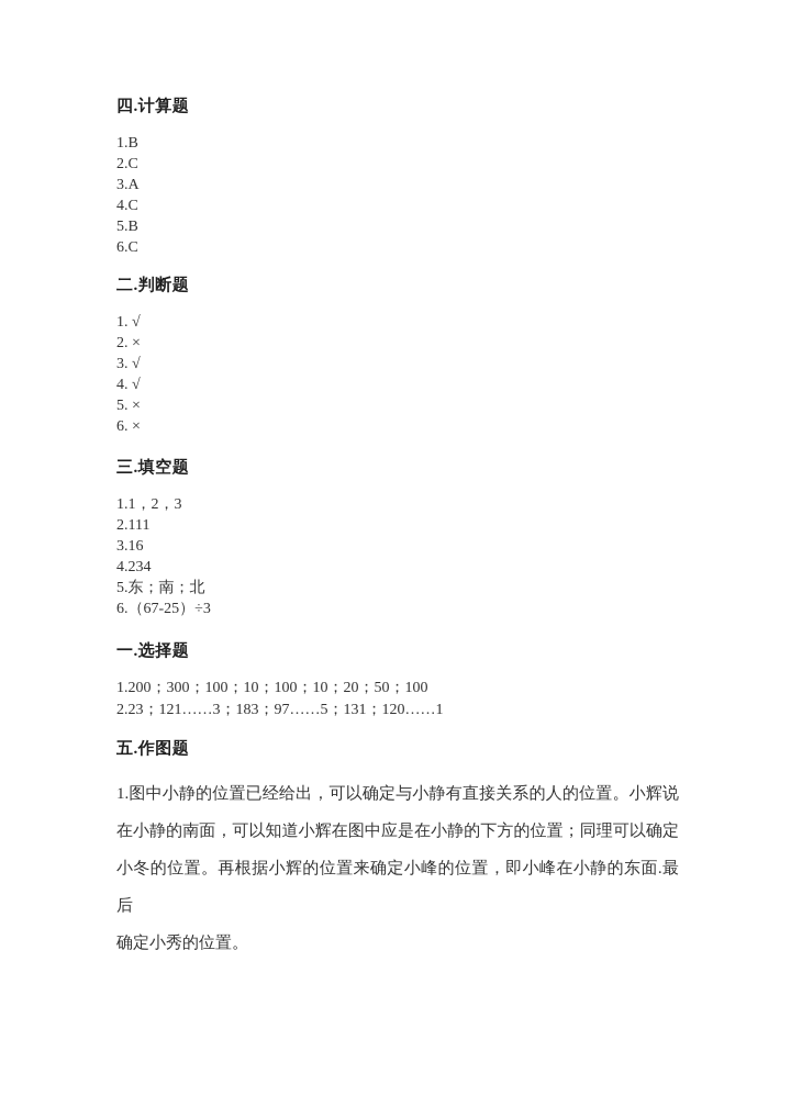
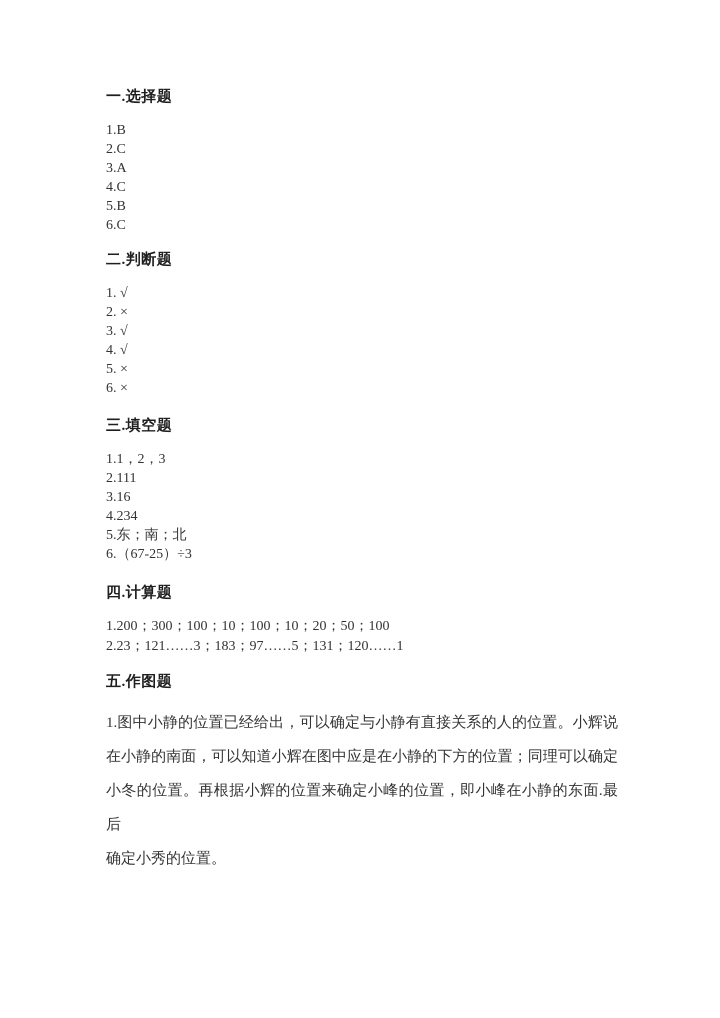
- 四.计算题
+ 一.选择题
  1.B
  2.C
  3.A
  4.C
  5.B
  6.C
  二.判断题
  1. √
  2. ×
  3. √
  4. √
  5. ×
  6. ×
  三.填空题
  1.1，2，3
  2.111
  3.16
  4.234
  5.东；南；北
  6.（67-25）÷3
- 一.选择题
+ 四.计算题
  1.200；300；100；10；100；10；20；50；100
  2.23；121……3；183；97……5；131；120……1
  五.作图题
  1.图中小静的位置已经给出，可以确定与小静有直接关系的人的位置。小辉说
  在小静的南面，可以知道小辉在图中应是在小静的下方的位置；同理可以确定
  小冬的位置。再根据小辉的位置来确定小峰的位置，即小峰在小静的东面.最后
  确定小秀的位置。
